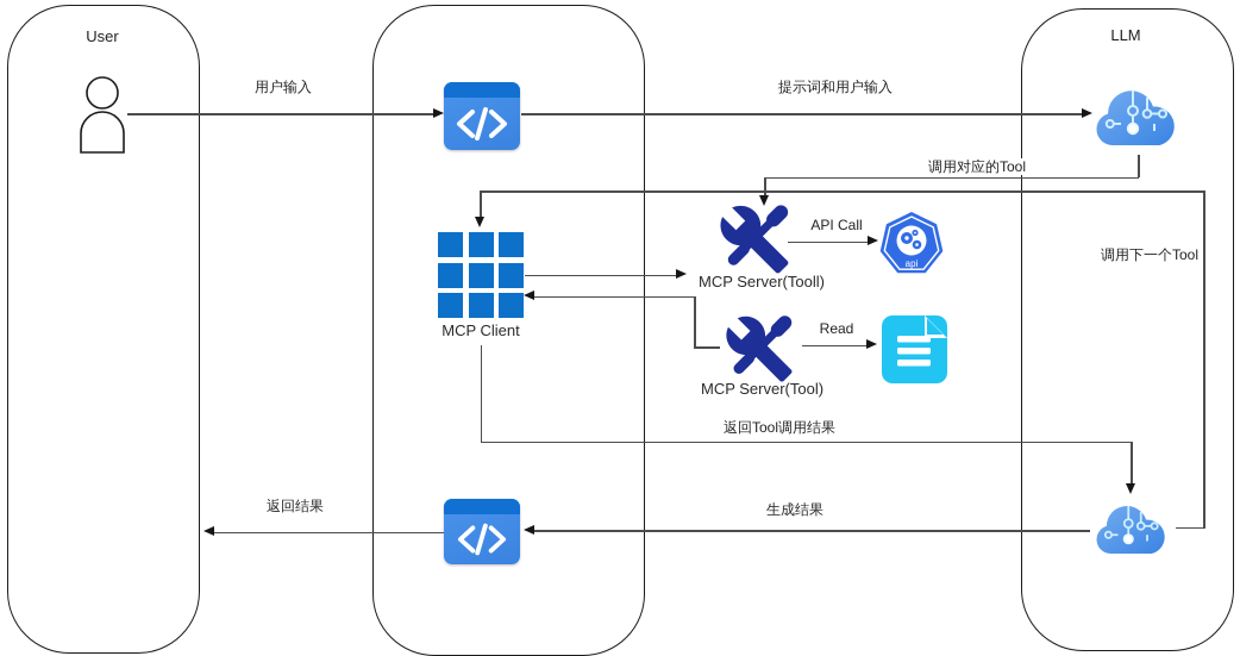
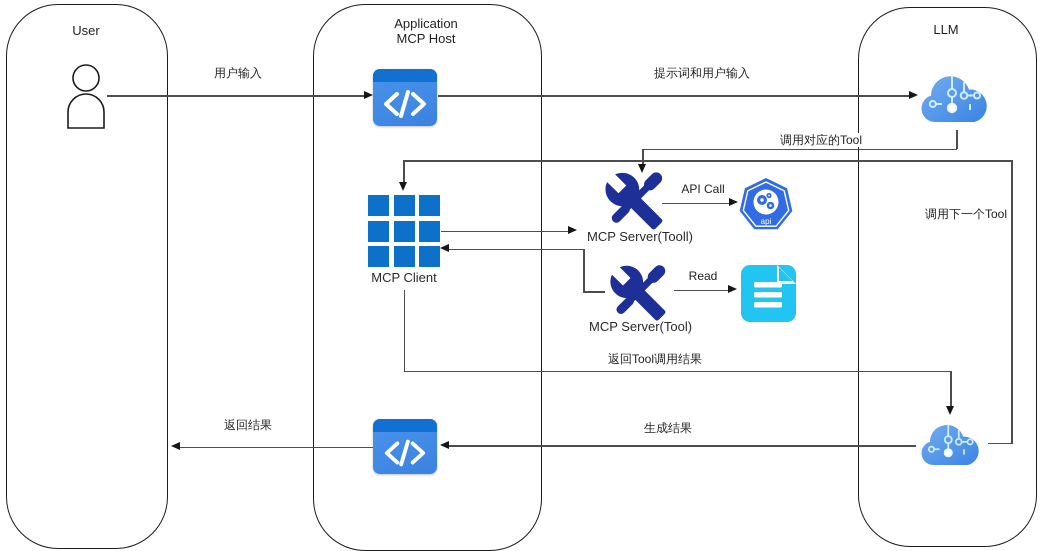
  User
+ Application
+ MCP Host
  LLM
  MCP Client
  MCP Server(Tooll)
  MCP Server(Tool)
  api
  用户输入
  提示词和用户输入
  调用对应的Tool
  调用下一个Tool
  API Call
  Read
  返回Tool调用结果
  生成结果
  返回结果
